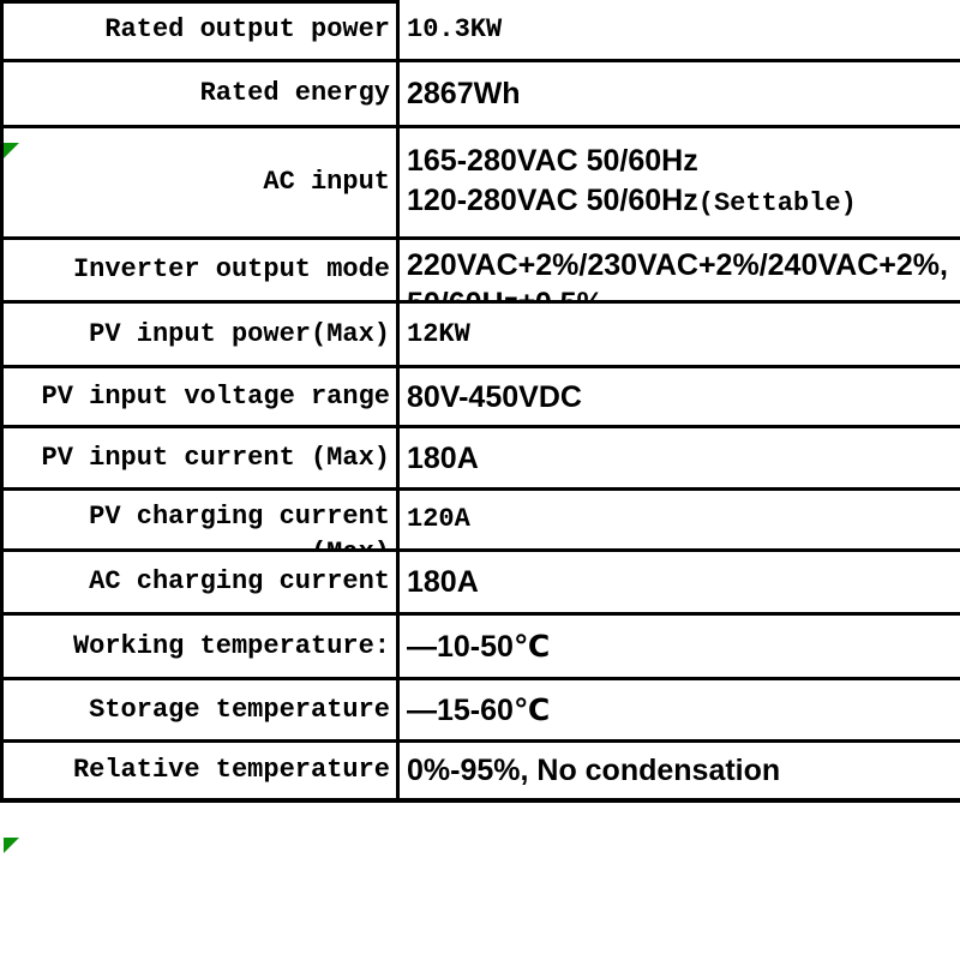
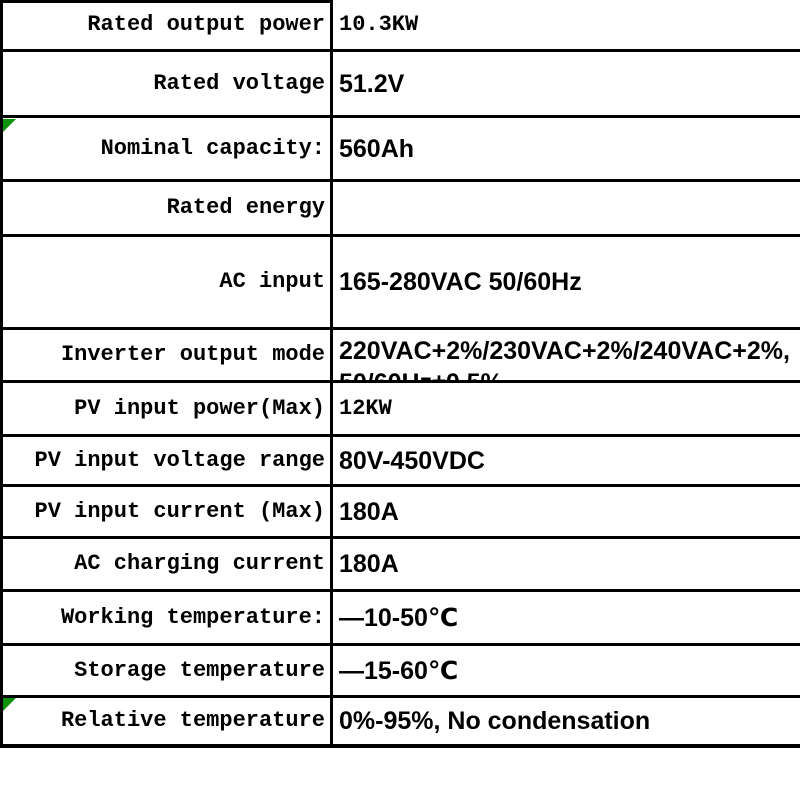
  Rated output power
  10.3KW
+ Rated voltage
+ 51.2V
+ Nominal capacity:
+ 560Ah
  Rated energy
- 2867Wh
  AC input
  165-280VAC 50/60Hz
- 120-280VAC 50/60Hz(Settable)
  Inverter output mode
  220VAC+2%/230VAC+2%/240VAC+2%,
  PV input power(Max)
  12KW
  PV input voltage range
  80V-450VDC
  PV input current (Max)
  180A
- PV charging current
- 120A
  AC charging current
  180A
  Working temperature:
  —10-50℃
  Storage temperature
  —15-60℃
  Relative temperature
  0%-95%, No condensation
